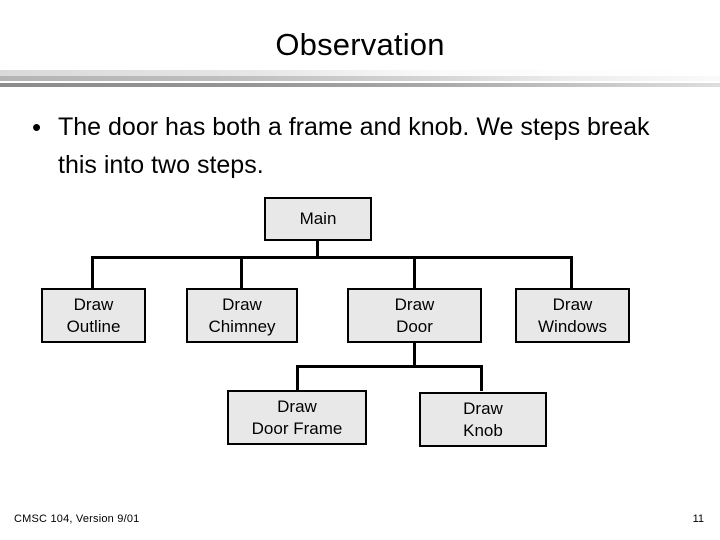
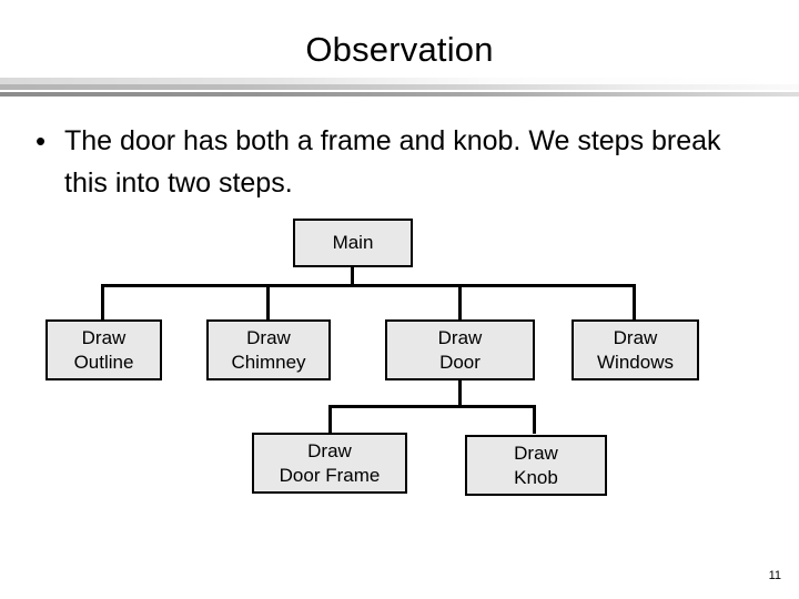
  Observation
  •
  The door has both a frame and knob. We steps break this into two steps.
  Main
  Draw
  Outline
  Draw
  Chimney
  Draw
  Door
  Draw
  Windows
  Draw
  Door Frame
  Draw
  Knob
- CMSC 104, Version 9/01
  11
